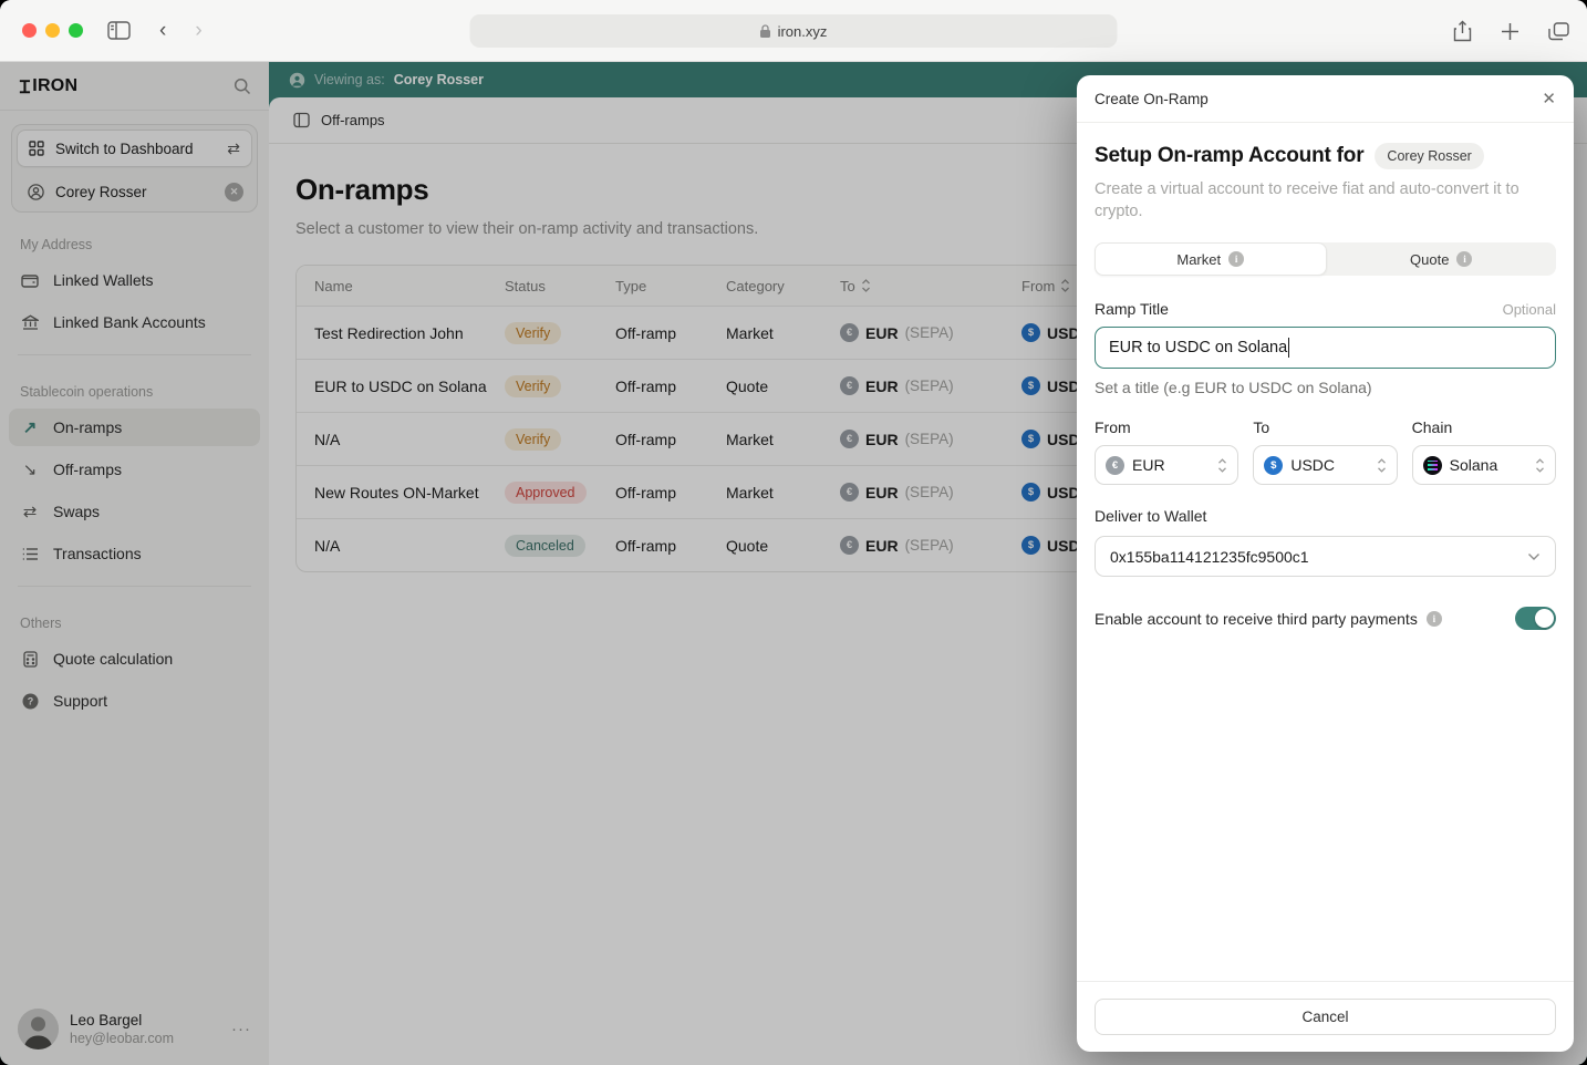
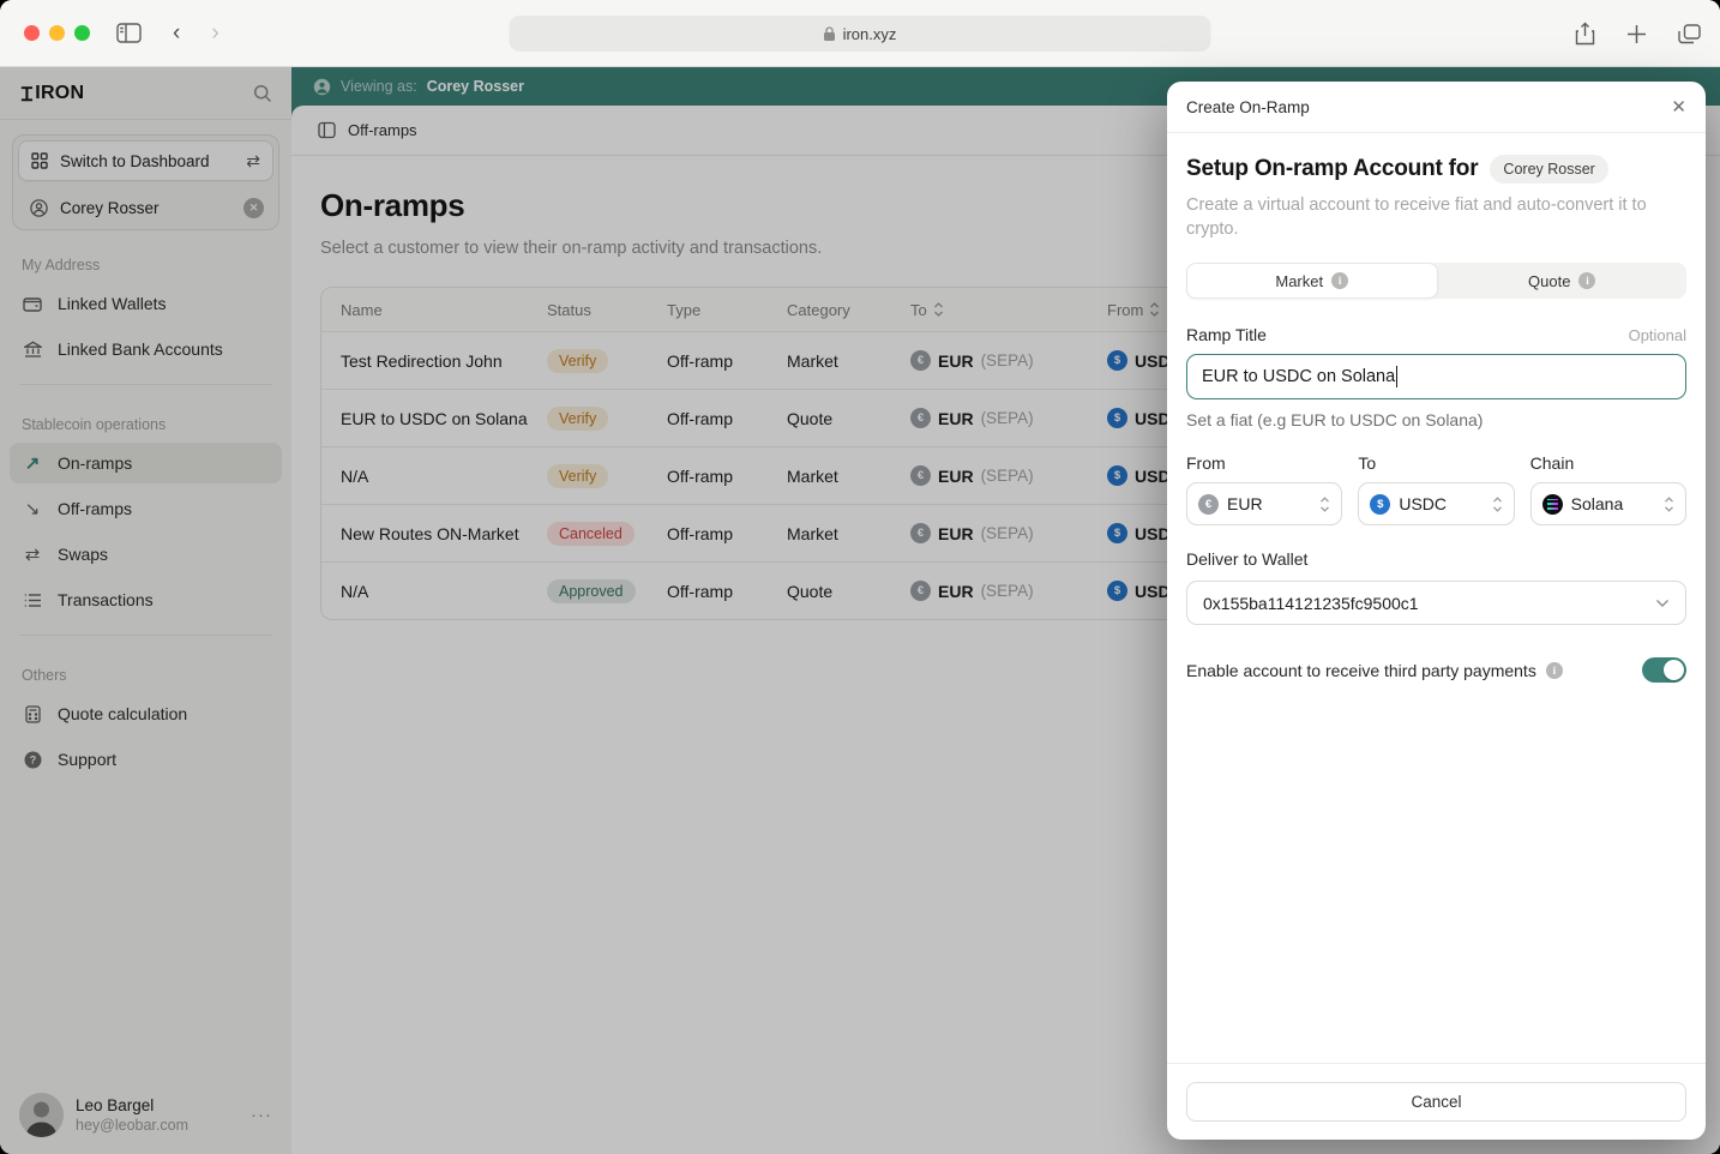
  ‹
  ›
  iron.xyz
  Ɪ
  IRON
  Switch to Dashboard
  ⇄
  Corey Rosser
  ✕
  My Address
  Linked Wallets
  Linked Bank Accounts
  Stablecoin operations
  ↗
  On-ramps
  ↘
  Off-ramps
  ⇄
  Swaps
  Transactions
  Others
  Quote calculation
  ?
  Support
  Leo Bargel
  hey@leobar.com
  ···
  Viewing as:
  Corey Rosser
  Off-ramps
  On-ramps
  Select a customer to view their on-ramp activity and transactions.
  Name
  Status
  Type
  Category
  To
  From
  Test Redirection John
  Verify
  Off-ramp
  Market
  €
  EUR
  (SEPA)
  $
  USD
  EUR to USDC on Solana
  Verify
  Off-ramp
  Quote
  €
  EUR
  (SEPA)
  $
  USD
  N/A
  Verify
  Off-ramp
  Market
  €
  EUR
  (SEPA)
  $
  USD
  New Routes ON-Market
- Approved
+ Canceled
  Off-ramp
  Market
  €
  EUR
  (SEPA)
  $
  USD
  N/A
- Canceled
+ Approved
  Off-ramp
  Quote
  €
  EUR
  (SEPA)
  $
  USD
  Create On-Ramp
  ✕
  Setup On-ramp Account for
  Corey Rosser
  Create a virtual account to receive fiat and auto-convert it to crypto.
  Market
  i
  Quote
  i
  Ramp Title
  Optional
  EUR to USDC on Solana
- Set a title (e.g EUR to USDC on Solana)
+ Set a fiat (e.g EUR to USDC on Solana)
  From
  €
  EUR
  To
  $
  USDC
  Chain
  Solana
  Deliver to Wallet
  0x155ba114121235fc9500c1
  Enable account to receive third party payments
  i
  Cancel
